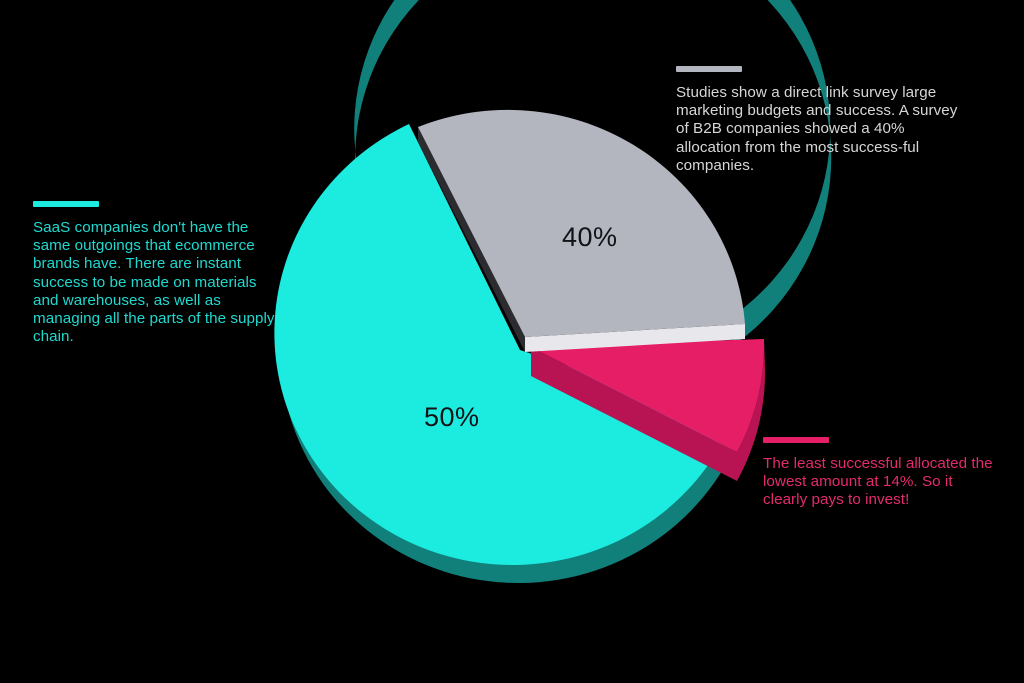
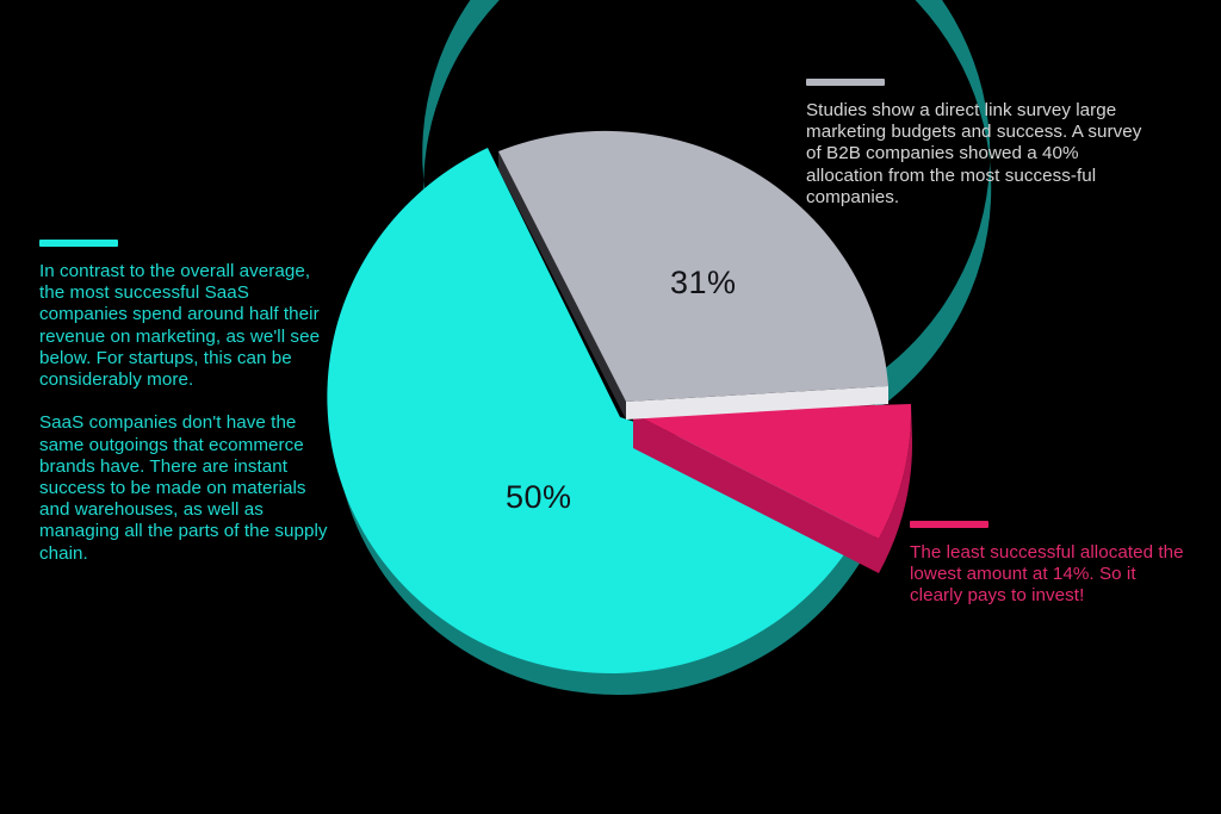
  50%
- 40%
+ 31%
  Studies show a direct link survey large marketing budgets and success. A survey of B2B companies showed a 40% allocation from the most success-ful companies.
+ In contrast to the overall average, the most successful SaaS companies spend around half their revenue on marketing, as we'll see below. For startups, this can be considerably more.
  SaaS companies don't have the same outgoings that ecommerce brands have. There are instant success to be made on materials and warehouses, as well as managing all the parts of the supply chain.
  The least successful allocated the lowest amount at 14%. So it clearly pays to invest!
